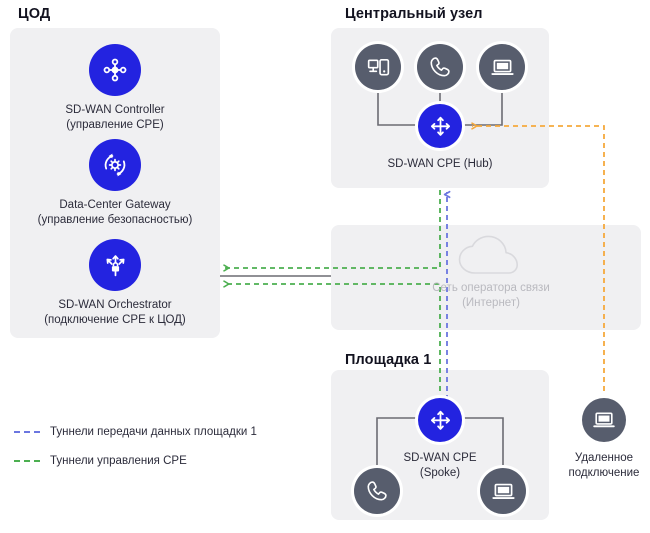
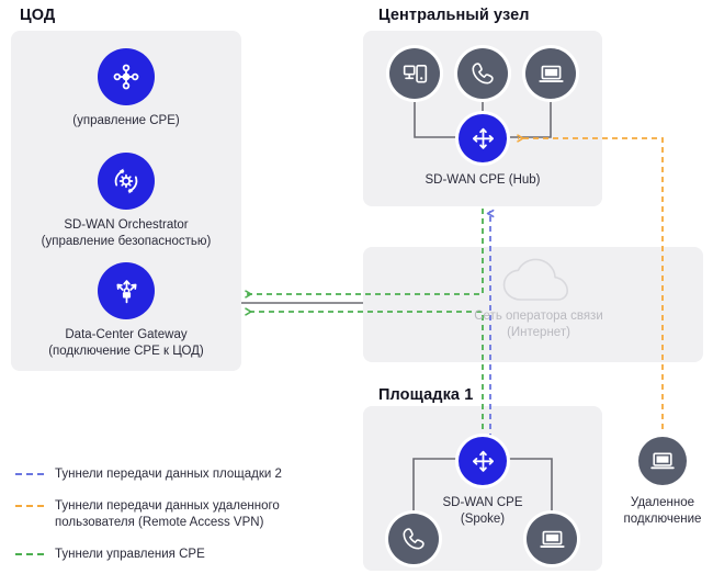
  ЦОД
  Центральный узел
  Площадка 1
- SD-WAN Controller
  (управление CPE)
- Data-Center Gateway
+ SD-WAN Orchestrator
  (управление безопасностью)
- SD-WAN Orchestrator
+ Data-Center Gateway
  (подключение CPE к ЦОД)
  SD-WAN CPE (Hub)
  Сеть оператора связи
  (Интернет)
  SD-WAN CPE
  (Spoke)
  Удаленное
  подключение
- Туннели передачи данных площадки 1
+ Туннели передачи данных площадки 2
+ Туннели передачи данных удаленного пользователя (Remote Access VPN)
  Туннели управления CPE
